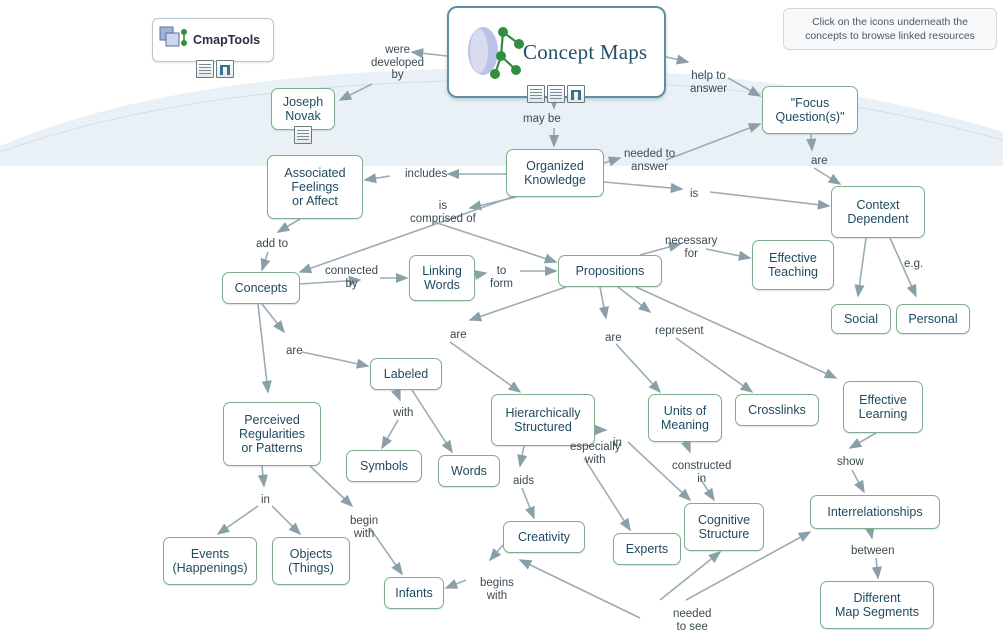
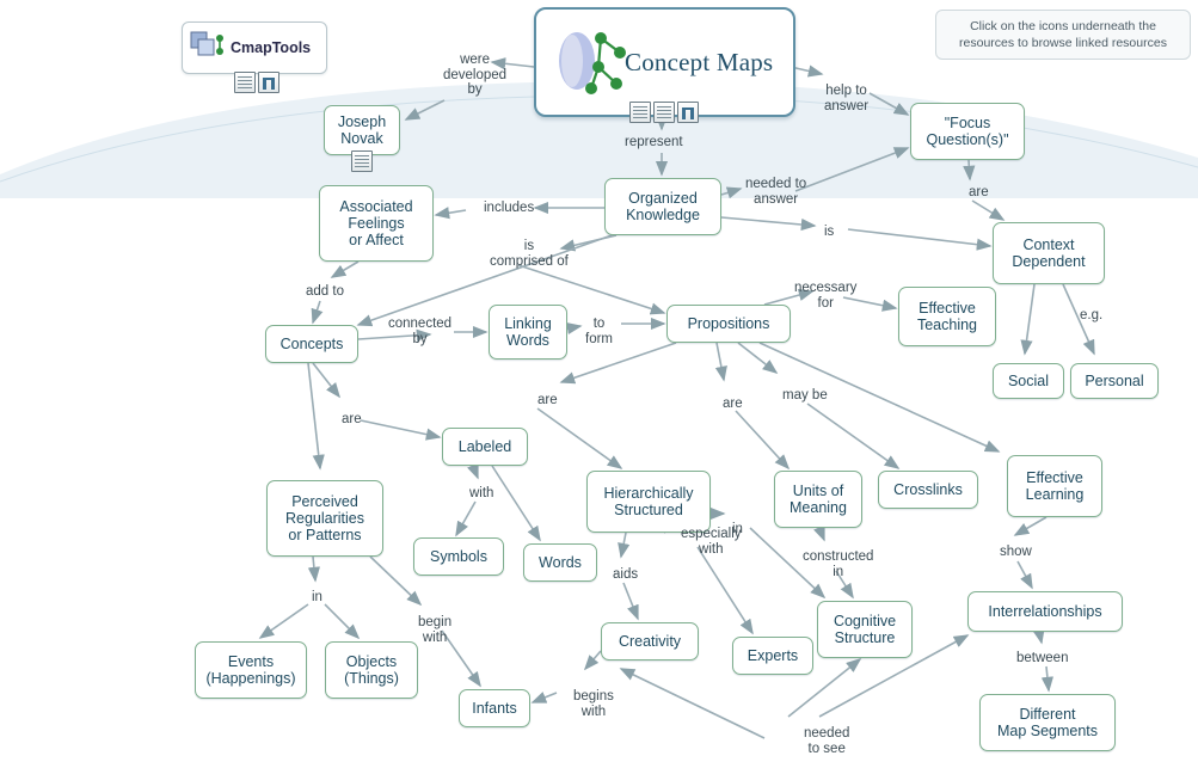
  Concept Maps
  CmapTools
- Click on the icons underneath the concepts to browse linked resources
+ Click on the icons underneath the resources to browse linked resources
  Joseph
  Novak
  Organized
  Knowledge
  "Focus
  Question(s)"
  Associated
  Feelings
  or Affect
  Context
  Dependent
  Effective
  Teaching
  Concepts
  Linking
  Words
  Propositions
  Social
  Personal
  Labeled
  Units of
  Meaning
  Crosslinks
  Effective
  Learning
  Hierarchically
  Structured
  Perceived
  Regularities
  or Patterns
  Symbols
  Words
  Cognitive
  Structure
  Interrelationships
  Creativity
  Experts
  Events
  (Happenings)
  Objects
  (Things)
  Infants
  Different
  Map Segments
  were
  developed
  by
- may be
+ represent
  help to
  answer
  needed to
  answer
  are
  includes
  is
  is
  comprised of
  add to
  necessary
  for
  connected
  by
  to
  form
  e.g.
  are
  are
- represent
+ may be
  are
  with
  in
  constructed
  in
  show
  aids
  especially
  with
  in
  begin
  with
  between
  begins
  with
  needed
  to see
